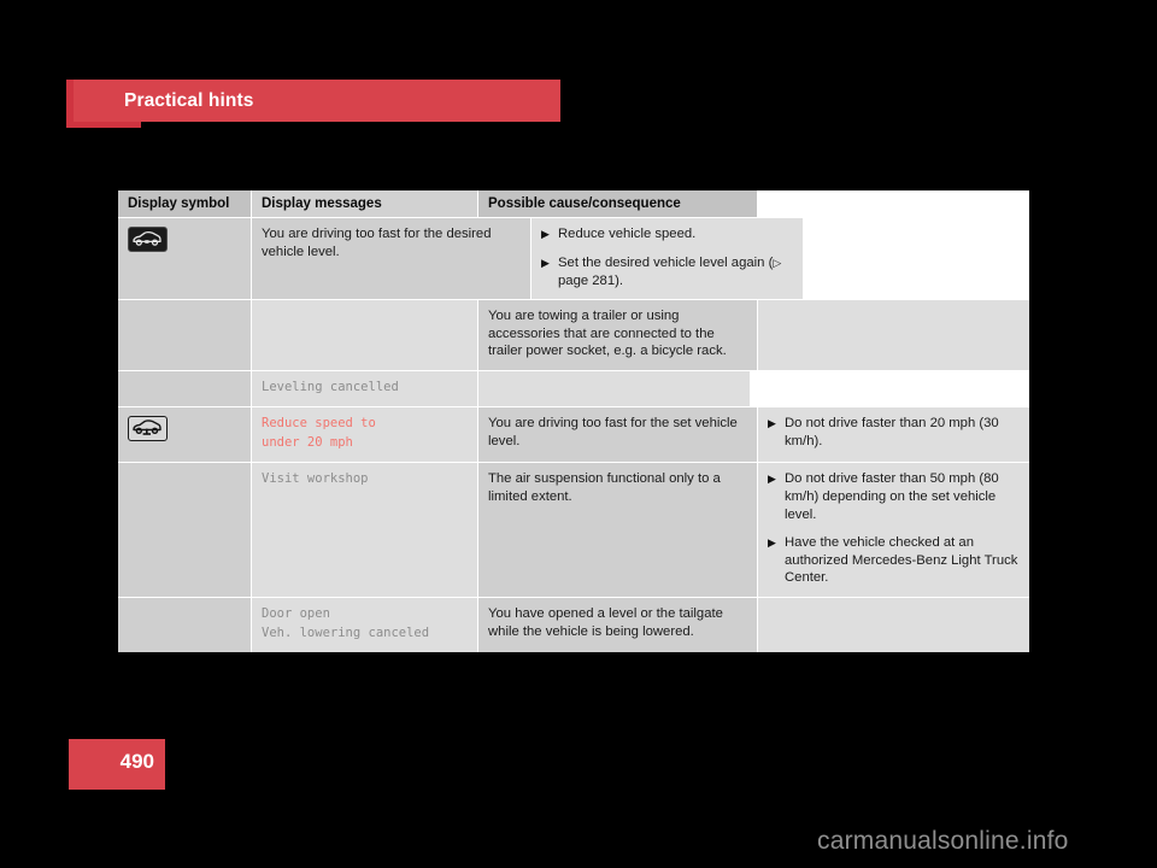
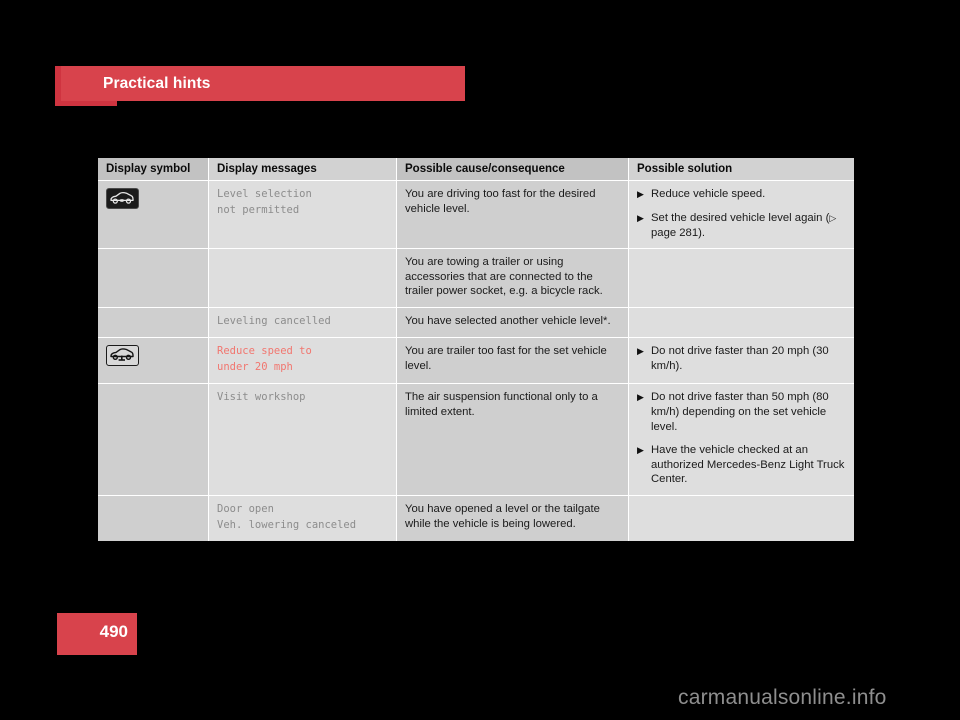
  Practical hints
  Display symbol
  Display messages
  Possible cause/consequence
+ Possible solution
+ Level selection
+ not permitted
  You are driving too fast for the desired vehicle level.
  ▶
  Reduce vehicle speed.
  ▶
  Set the desired vehicle level again (▷ page 281).
  You are towing a trailer or using accessories that are connected to the trailer power socket, e.g. a bicycle rack.
  Leveling cancelled
+ You have selected another vehicle level*.
  Reduce speed to
  under 20 mph
- You are driving too fast for the set vehicle level.
+ You are trailer too fast for the set vehicle level.
  ▶
  Do not drive faster than 20 mph (30 km/h).
  Visit workshop
  The air suspension functional only to a limited extent.
  ▶
  Do not drive faster than 50 mph (80 km/h) depending on the set vehicle level.
  ▶
  Have the vehicle checked at an authorized Mercedes-Benz Light Truck Center.
  Door open
  Veh. lowering canceled
  You have opened a level or the tailgate while the vehicle is being lowered.
  490
  carmanualsonline.info
